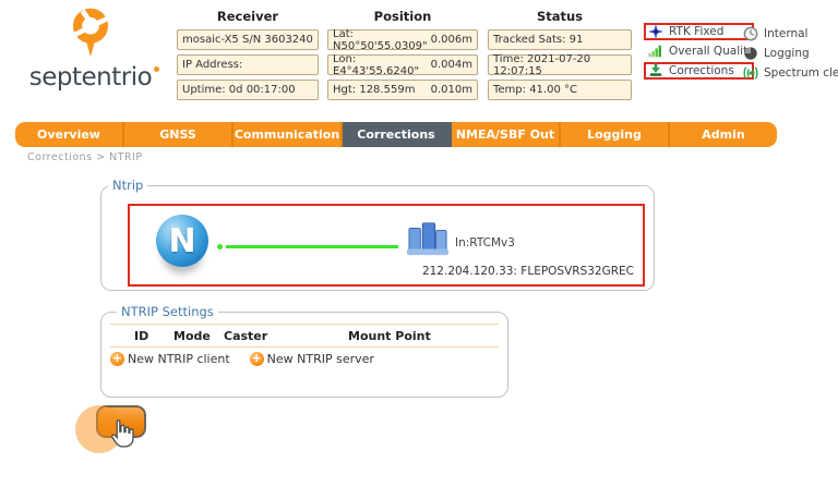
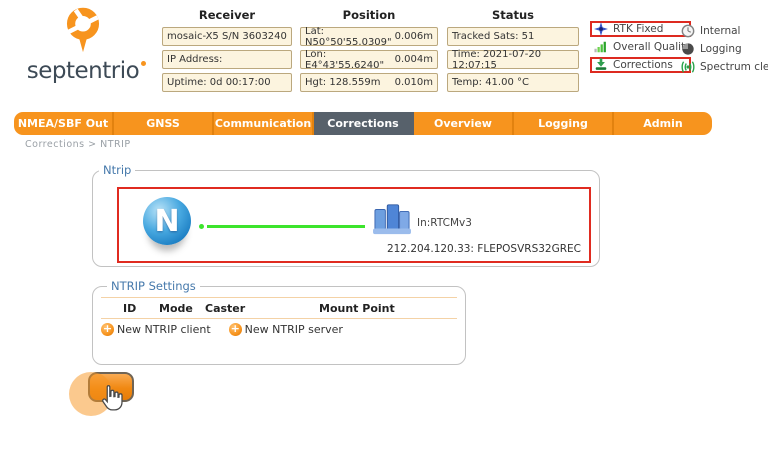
  septentrio
  Receiver
  mosaic-X5 S/N 3603240
  IP Address:
  Uptime: 0d 00:17:00
  Position
  Lat: N50°50'55.0309"
  0.006m
  Lon: E4°43'55.6240"
  0.004m
  Hgt: 128.559m
  0.010m
  Status
- Tracked Sats: 91
+ Tracked Sats: 51
  Time: 2021-07-20 12:07:15
  Temp: 41.00 °C
  RTK Fixed
  Overall Quali
  Corrections
  Internal
  Logging
  Spectrum cle
- Overview
+ NMEA/SBF Out
  GNSS
  Communication
  Corrections
- NMEA/SBF Out
+ Overview
  Logging
  Admin
  Corrections > NTRIP
  Ntrip
  N
  In:RTCMv3
  212.204.120.33: FLEPOSVRS32GREC
  NTRIP Settings
  ID
  Mode
  Caster
  Mount Point
  +
  New NTRIP client
  +
  New NTRIP server
